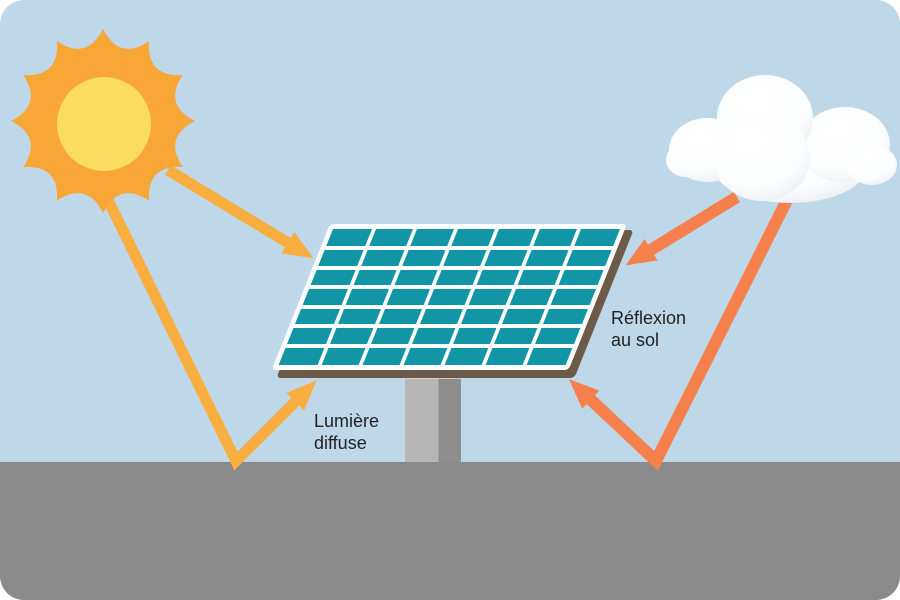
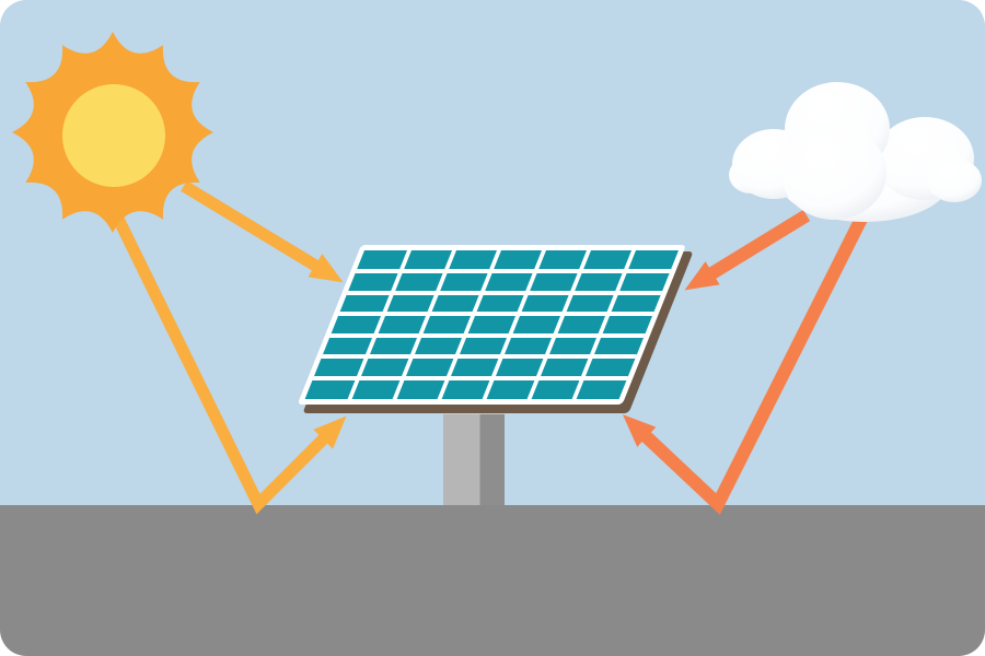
- Lumière
- diffuse
- Réflexion
- au sol
